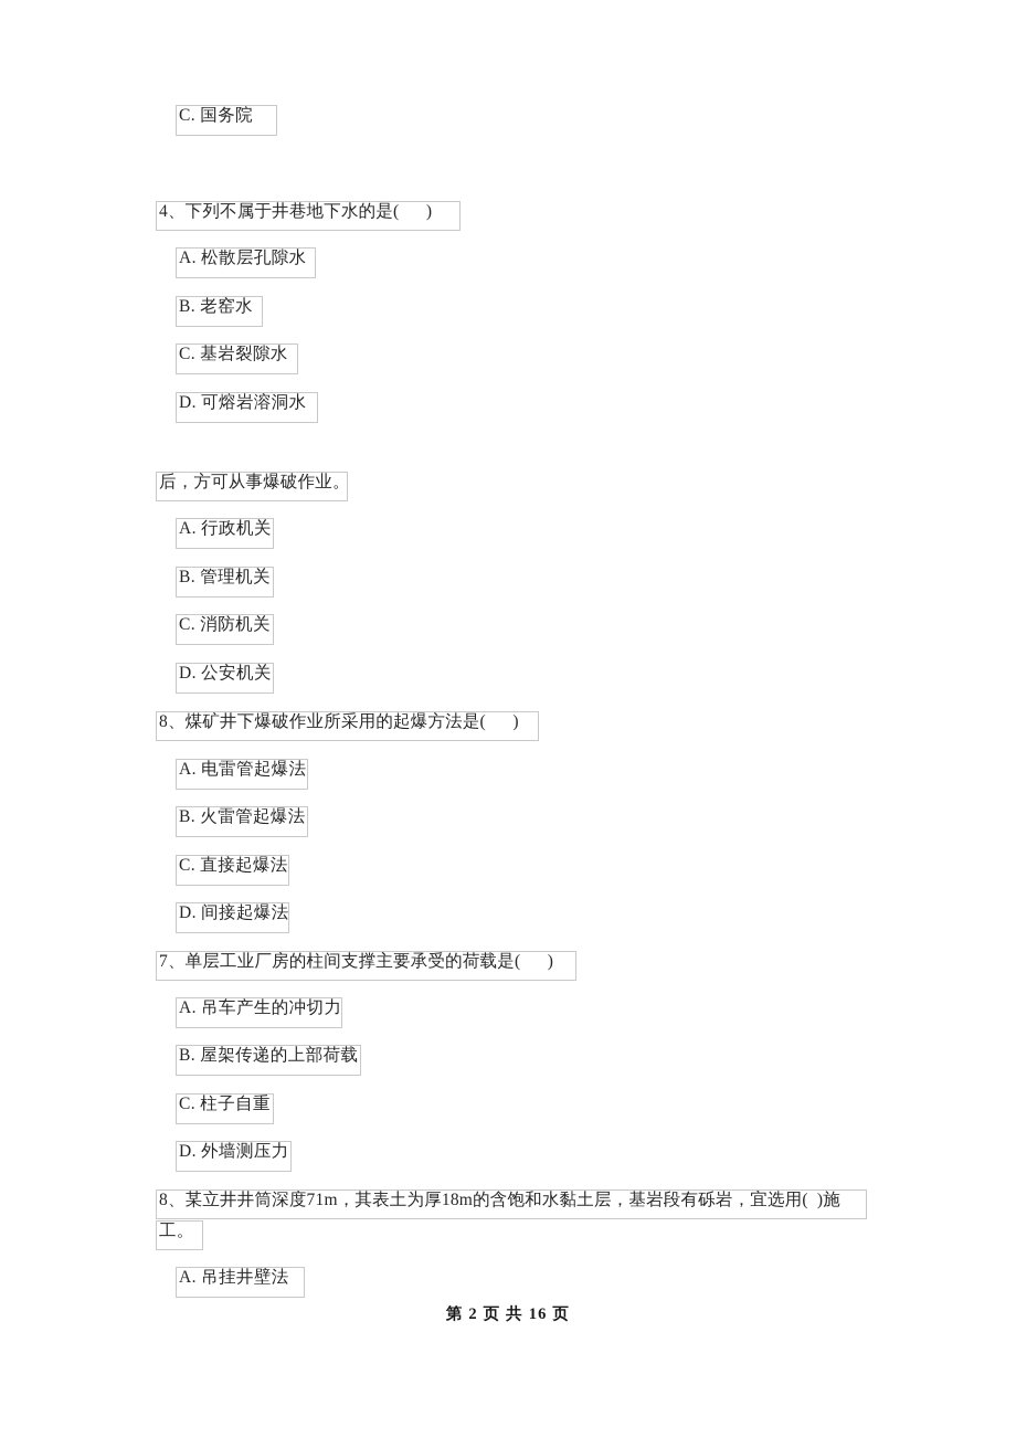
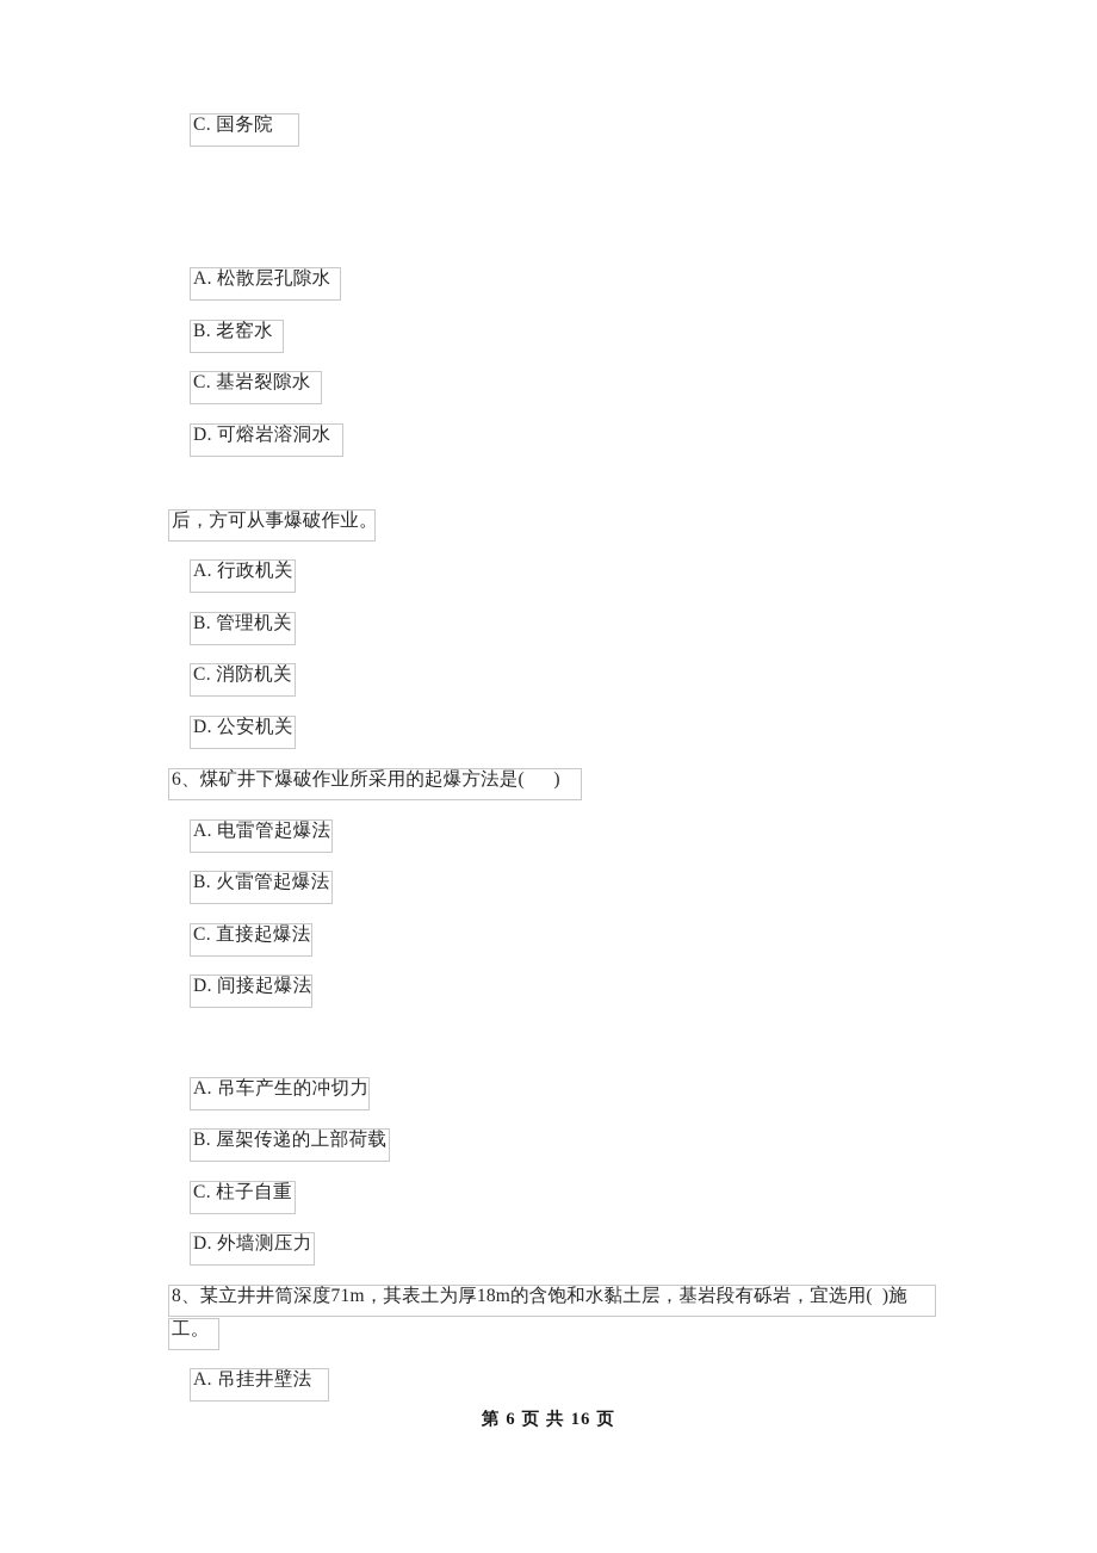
  C. 国务院
- 4、下列不属于井巷地下水的是( )
  A. 松散层孔隙水
  B. 老窑水
  C. 基岩裂隙水
  D. 可熔岩溶洞水
  后，方可从事爆破作业。
  A. 行政机关
  B. 管理机关
  C. 消防机关
  D. 公安机关
- 8、煤矿井下爆破作业所采用的起爆方法是( )
+ 6、煤矿井下爆破作业所采用的起爆方法是( )
  A. 电雷管起爆法
  B. 火雷管起爆法
  C. 直接起爆法
  D. 间接起爆法
- 7、单层工业厂房的柱间支撑主要承受的荷载是( )
  A. 吊车产生的冲切力
  B. 屋架传递的上部荷载
  C. 柱子自重
  D. 外墙测压力
  8、某立井井筒深度71m，其表土为厚18m的含饱和水黏土层，基岩段有砾岩，宜选用( )施
  工。
  A. 吊挂井壁法
- 第 2 页 共 16 页
+ 第 6 页 共 16 页
